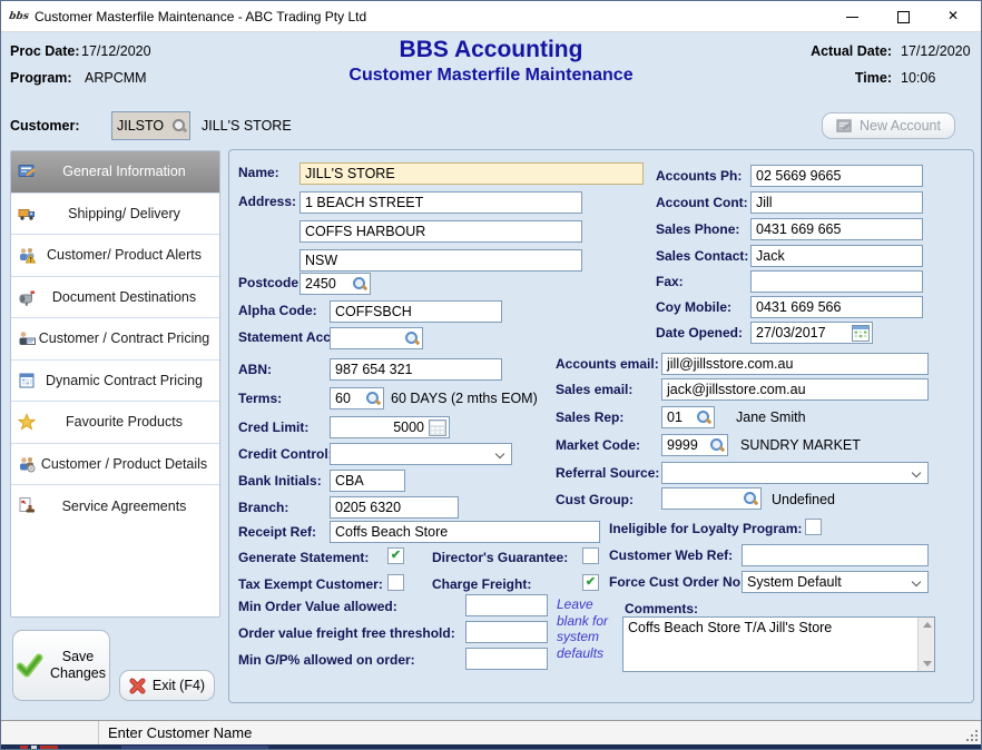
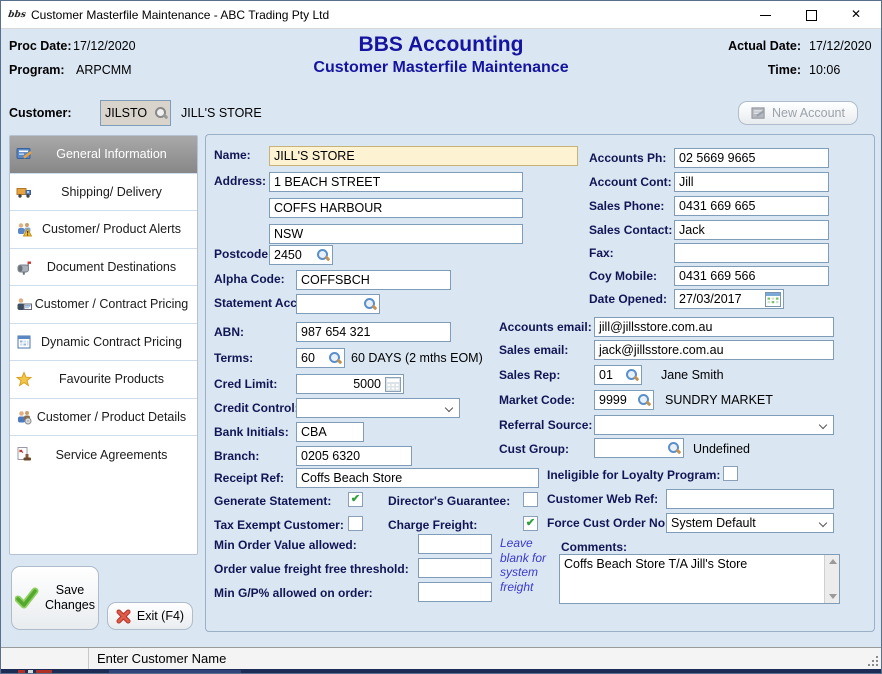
  Customer Masterfile Maintenance - ABC Trading Pty Ltd
  Proc Date:
  17/12/2020
  Program:
  ARPCMM
  BBS Accounting
  Customer Masterfile Maintenance
  Actual Date:
  17/12/2020
  Time:
  10:06
  Customer:
  JILSTO
  JILL'S STORE
  New Account
  General Information
  Shipping/ Delivery
  Customer/ Product Alerts
  Document Destinations
  Customer / Contract Pricing
  Dynamic Contract Pricing
  Favourite Products
  Customer / Product Details
  Service Agreements
  Save
  Changes
  Exit (F4)
  Name:
  JILL'S STORE
  Address:
  1 BEACH STREET
  COFFS HARBOUR
  NSW
  Postcode
  2450
  Alpha Code:
  COFFSBCH
  Statement Acc
  ABN:
  987 654 321
  Terms:
  60
  60 DAYS (2 mths EOM)
  Cred Limit:
  5000
  Credit Control
  Bank Initials:
  CBA
  Branch:
  0205 6320
  Receipt Ref:
  Coffs Beach Store
  Generate Statement:
  Director's Guarantee:
  Tax Exempt Customer:
  Charge Freight:
  Min Order Value allowed:
  Order value freight free threshold:
  Min G/P% allowed on order:
- Leave blank for system defaults
+ Leave blank for system freight
  Accounts Ph:
  02 5669 9665
  Account Cont:
  Jill
  Sales Phone:
  0431 669 665
  Sales Contact:
  Jack
  Fax:
  Coy Mobile:
  0431 669 566
  Date Opened:
  27/03/2017
  Accounts email:
  jill@jillsstore.com.au
  Sales email:
  jack@jillsstore.com.au
  Sales Rep:
  01
  Jane Smith
  Market Code:
  9999
  SUNDRY MARKET
  Referral Source:
  Cust Group:
  Undefined
  Ineligible for Loyalty Program:
  Customer Web Ref:
  Force Cust Order No
  System Default
  Comments:
  Coffs Beach Store T/A Jill's Store
  Enter Customer Name
